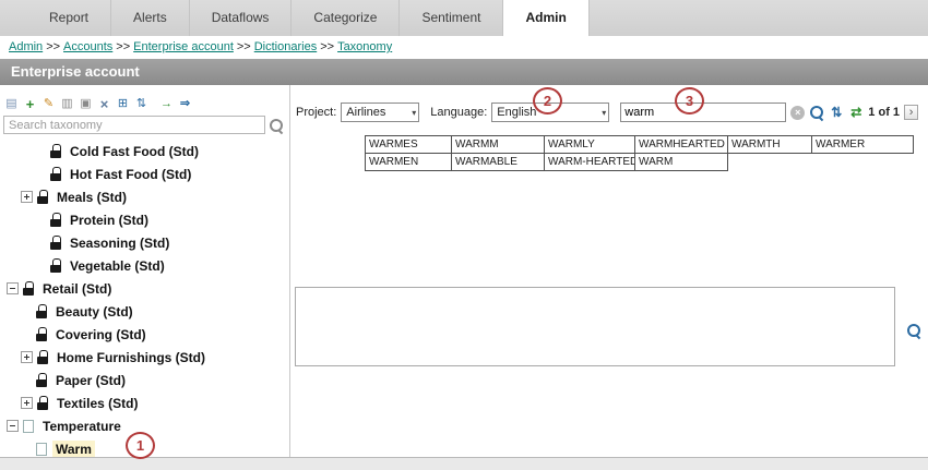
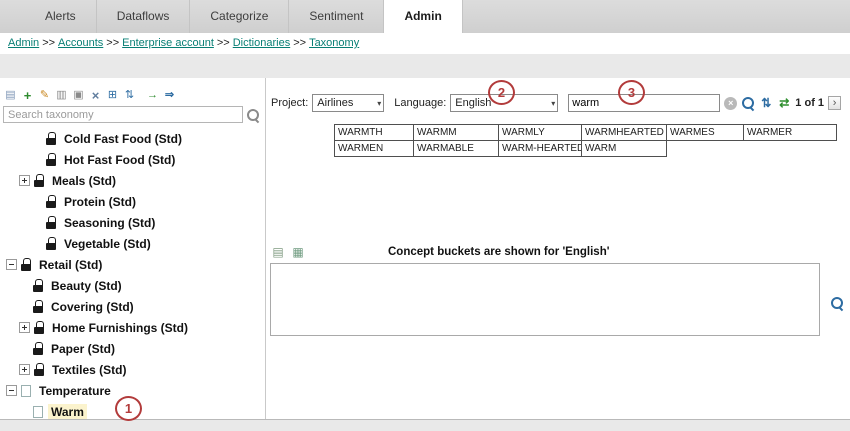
- Report
  Alerts
  Dataflows
  Categorize
  Sentiment
  Admin
  Admin >> Accounts >> Enterprise account >> Dictionaries >> Taxonomy
- Enterprise account
  Search taxonomy
  Cold Fast Food (Std)
  Hot Fast Food (Std)
  Meals (Std)
  Protein (Std)
  Seasoning (Std)
  Vegetable (Std)
  Retail (Std)
  Beauty (Std)
  Covering (Std)
  Home Furnishings (Std)
  Paper (Std)
  Textiles (Std)
  Temperature
  Warm
  Project:
  Airlines
  Language:
  English
  warm
  1 of 1
- WARMES
+ WARMTH
  WARMM
  WARMLY
  WARMHEARTED
- WARMTH
+ WARMES
  WARMER
  WARMEN
  WARMABLE
  WARM-HEARTE
  WARM
+ Concept buckets are shown for 'English'
  1
  2
  3
